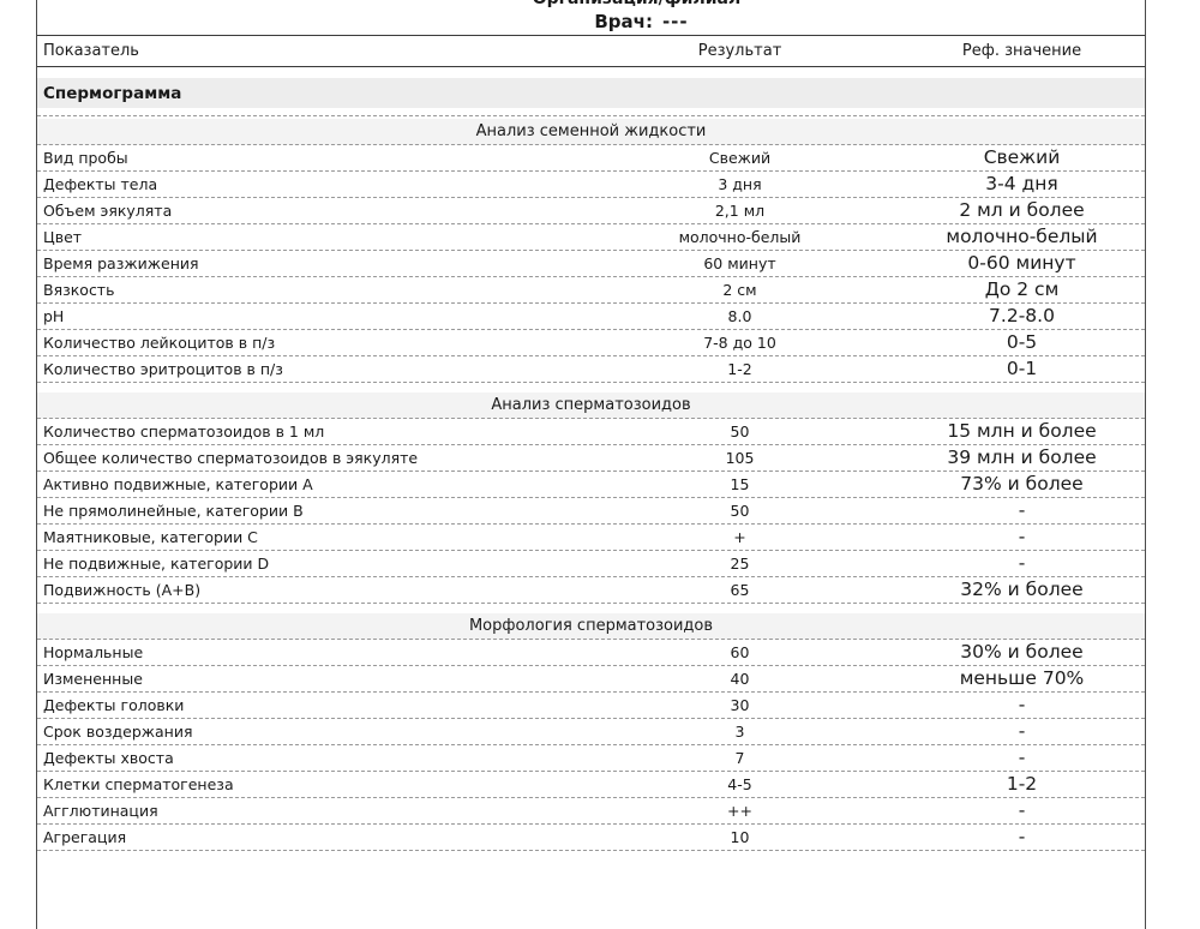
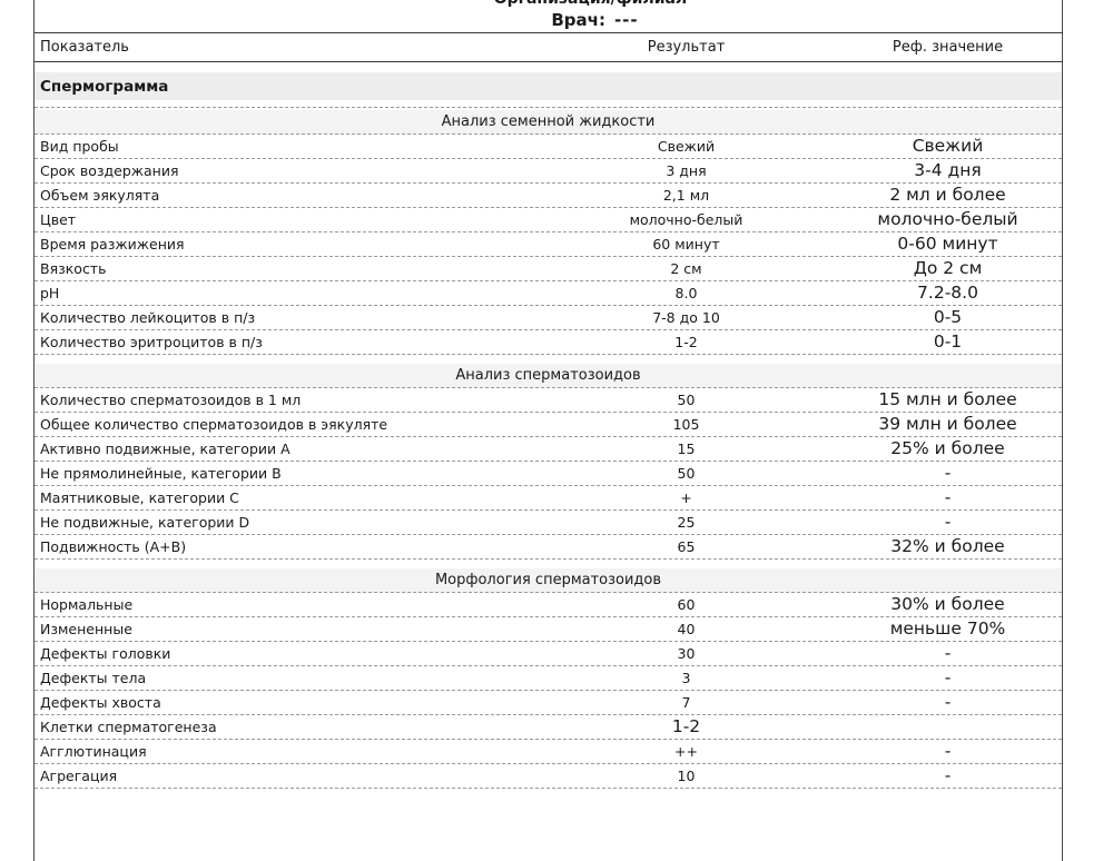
  Врач: ---
  Показатель
  Результат
  Реф. значение
  Спермограмма
  Анализ семенной жидкости
  Вид пробы
  Свежий
  Свежий
- Дефекты тела
+ Срок воздержания
  3 дня
  3-4 дня
  Объем эякулята
  2,1 мл
  2 мл и более
  Цвет
  молочно-белый
  молочно-белый
  Время разжижения
  60 минут
  0-60 минут
  Вязкость
  2 см
  До 2 см
  pH
  8.0
  7.2-8.0
  Количество лейкоцитов в п/з
  7-8 до 10
  0-5
  Количество эритроцитов в п/з
  1-2
  0-1
  Анализ сперматозоидов
  Количество сперматозоидов в 1 мл
  50
  15 млн и более
  Общее количество сперматозоидов в эякуляте
  105
  39 млн и более
  Активно подвижные, категории A
  15
- 73% и более
+ 25% и более
  Не прямолинейные, категории B
  50
  -
  Маятниковые, категории C
  +
  -
  Не подвижные, категории D
  25
  -
  Подвижность (A+B)
  65
  32% и более
  Морфология сперматозоидов
  Нормальные
  60
  30% и более
  Измененные
  40
  меньше 70%
  Дефекты головки
  30
  -
- Срок воздержания
+ Дефекты тела
  3
  -
  Дефекты хвоста
  7
  -
  Клетки сперматогенеза
- 4-5
  1-2
  Агглютинация
  ++
  -
  Агрегация
  10
  -
